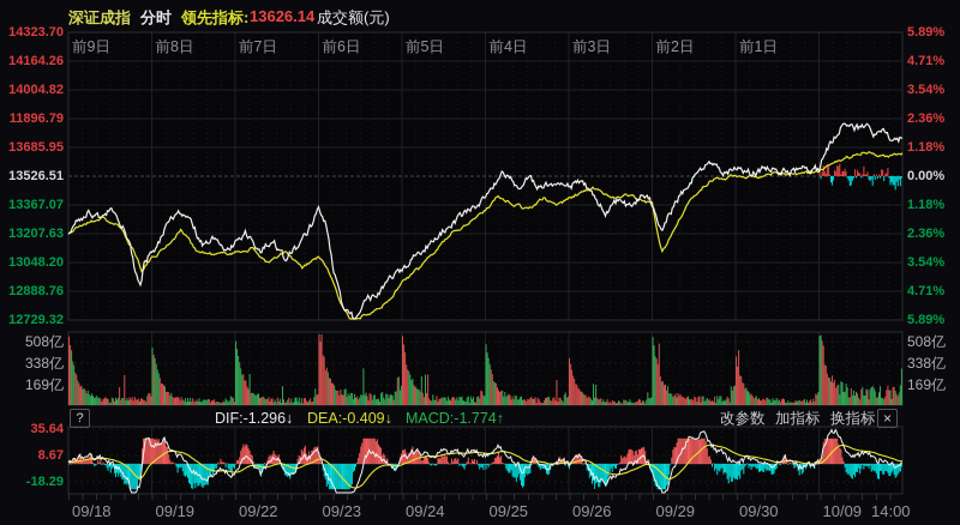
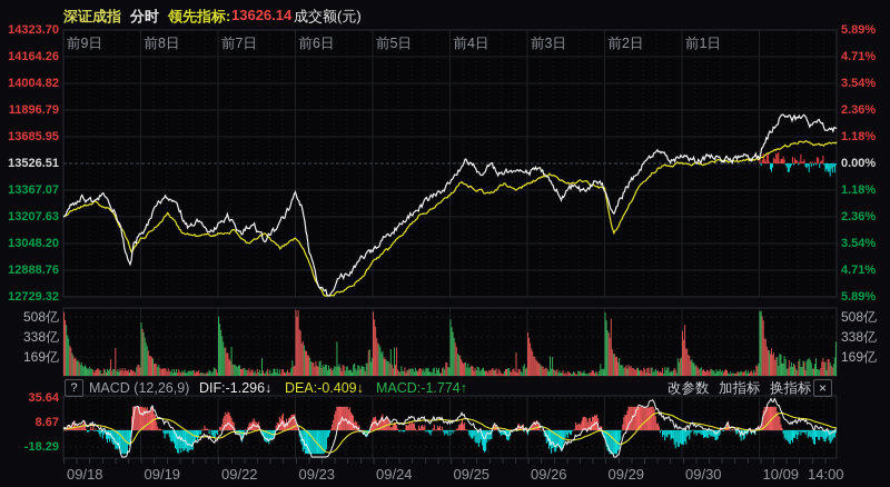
  深证成指
  分时
  领先指标:
  13626.14
  成交额(元)
  14323.70
  14164.26
  14004.82
  11896.79
  13685.95
  13526.51
  13367.07
  13207.63
  13048.20
  12888.76
  12729.32
  5.89%
  4.71%
  3.54%
  2.36%
  1.18%
  0.00%
  1.18%
  2.36%
  3.54%
  4.71%
  5.89%
  前9日
  前8日
  前7日
  前6日
  前5日
  前4日
  前3日
  前2日
  前1日
  508亿
  338亿
  169亿
  508亿
  338亿
  169亿
  35.64
  8.67
  -18.29
  09/18
  09/19
  09/22
  09/23
  09/24
  09/25
  09/26
  09/29
  09/30
  10/09
  14:00
  ?
+ MACD (12,26,9)
  DIF:-1.296↓
  DEA:-0.409↓
  MACD:-1.774↑
  改参数
  加指标
  换指标
  ×
